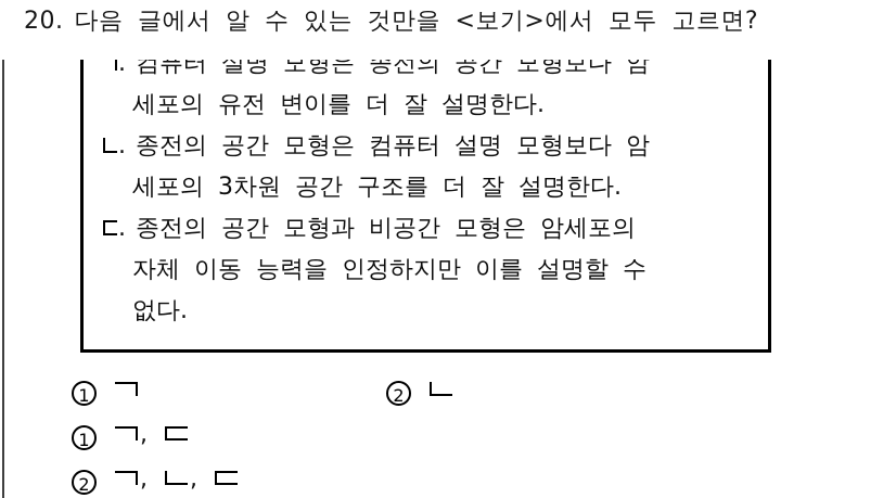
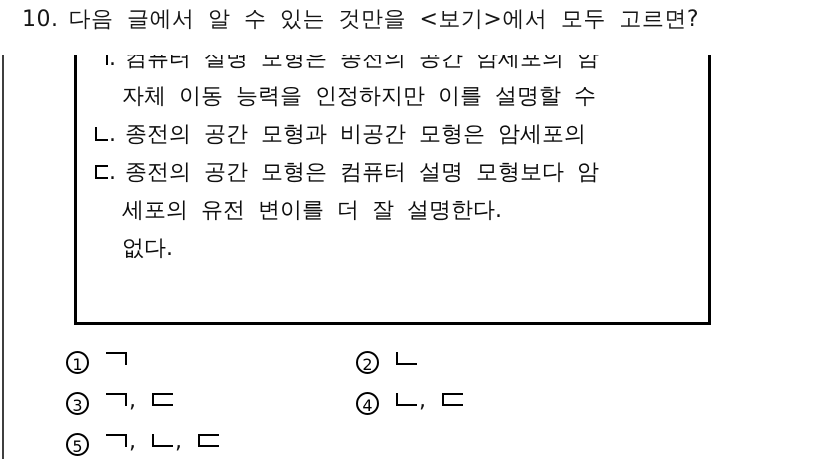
- 20. 다음 글에서 알 수 있는 것만을 <보기>에서 모두 고르면?
+ 10. 다음 글에서 알 수 있는 것만을 <보기>에서 모두 고르면?
- . 컴퓨터 설명 모형은 종전의 공간 모형보다 암
+ . 컴퓨터 설명 모형은 종전의 공간 암세포의 암
- 세포의 유전 변이를 더 잘 설명한다.
+ 자체 이동 능력을 인정하지만 이를 설명할 수
- . 종전의 공간 모형은 컴퓨터 설명 모형보다 암
+ . 종전의 공간 모형과 비공간 모형은 암세포의
- 세포의 3차원 공간 구조를 더 잘 설명한다.
- . 종전의 공간 모형과 비공간 모형은 암세포의
+ . 종전의 공간 모형은 컴퓨터 설명 모형보다 암
- 자체 이동 능력을 인정하지만 이를 설명할 수
+ 세포의 유전 변이를 더 잘 설명한다.
  없다.
  1
  2
- 1 ,
+ 3 ,
+ 4 ,
- 2 , ,
+ 5 , ,
